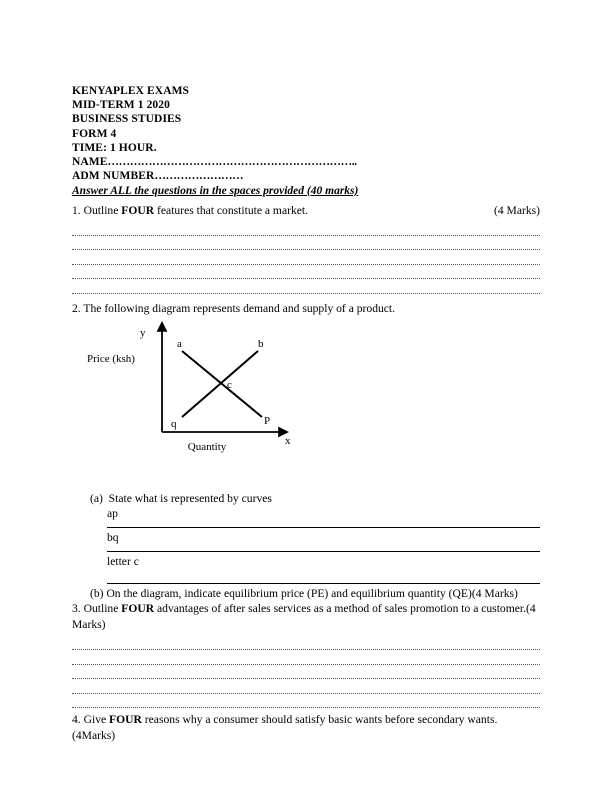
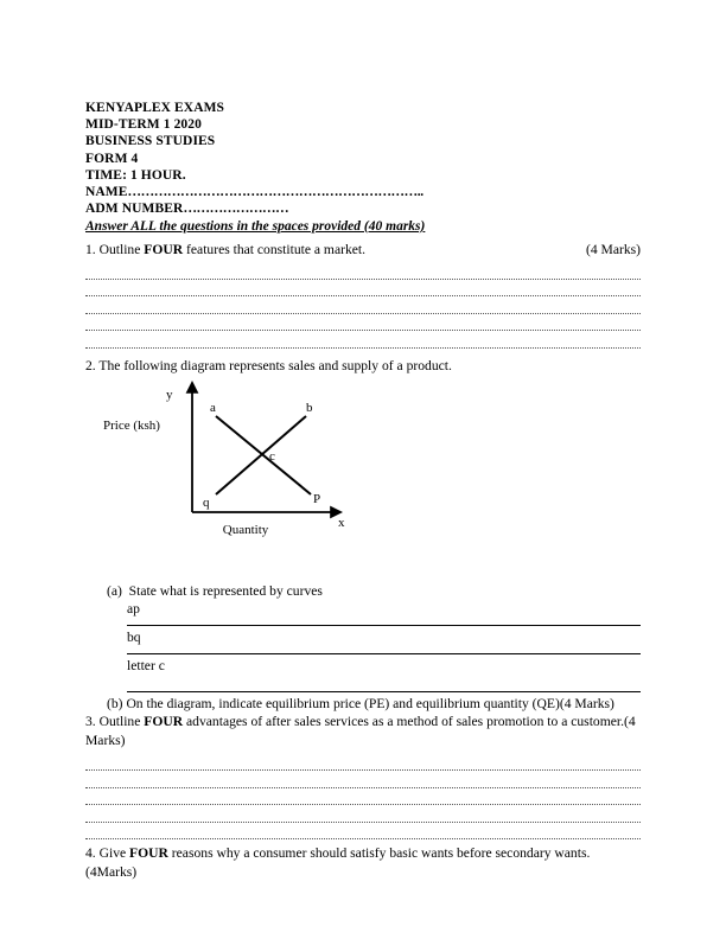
  KENYAPLEX EXAMS
  MID-TERM 1 2020
  BUSINESS STUDIES
  FORM 4
  TIME: 1 HOUR.
  NAME…………………………………………………………..
  ADM NUMBER……………………
  Answer ALL the questions in the spaces provided (40 marks)
  1. Outline FOUR features that constitute a market.
  (4 Marks)
- 2. The following diagram represents demand and supply of a product.
+ 2. The following diagram represents sales and supply of a product.
  a
  b
  c
  q
  P
  y
  x
  Price (ksh)
  Quantity
  (a) State what is represented by curves
  ap
  bq
  letter c
  (b) On the diagram, indicate equilibrium price (PE) and equilibrium quantity (QE)(4 Marks)
  3. Outline FOUR advantages of after sales services as a method of sales promotion to a customer.(4 Marks)
  4. Give FOUR reasons why a consumer should satisfy basic wants before secondary wants.(4Marks)
